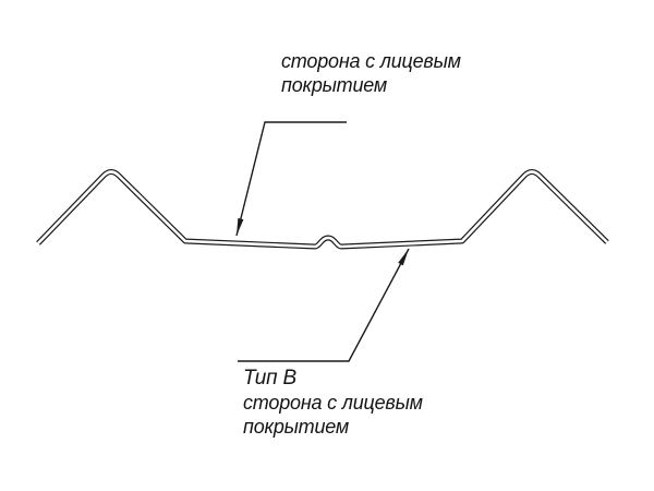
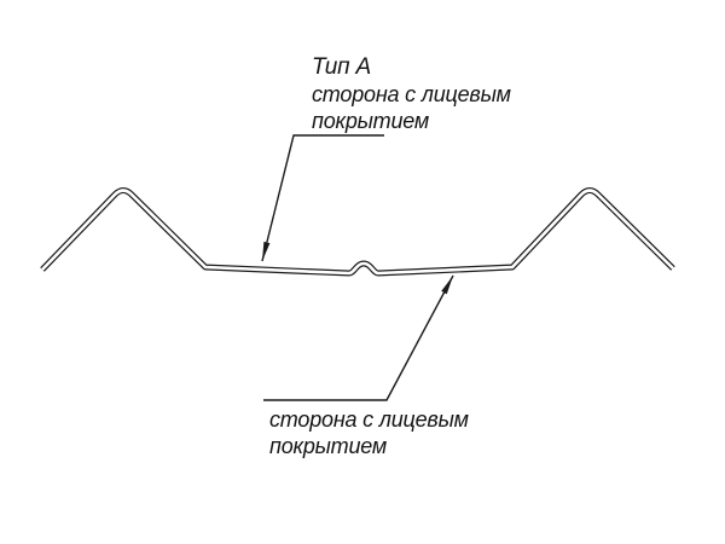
+ Тип A
  сторона с лицевым
  покрытием
- Тип B
  сторона с лицевым
  покрытием
